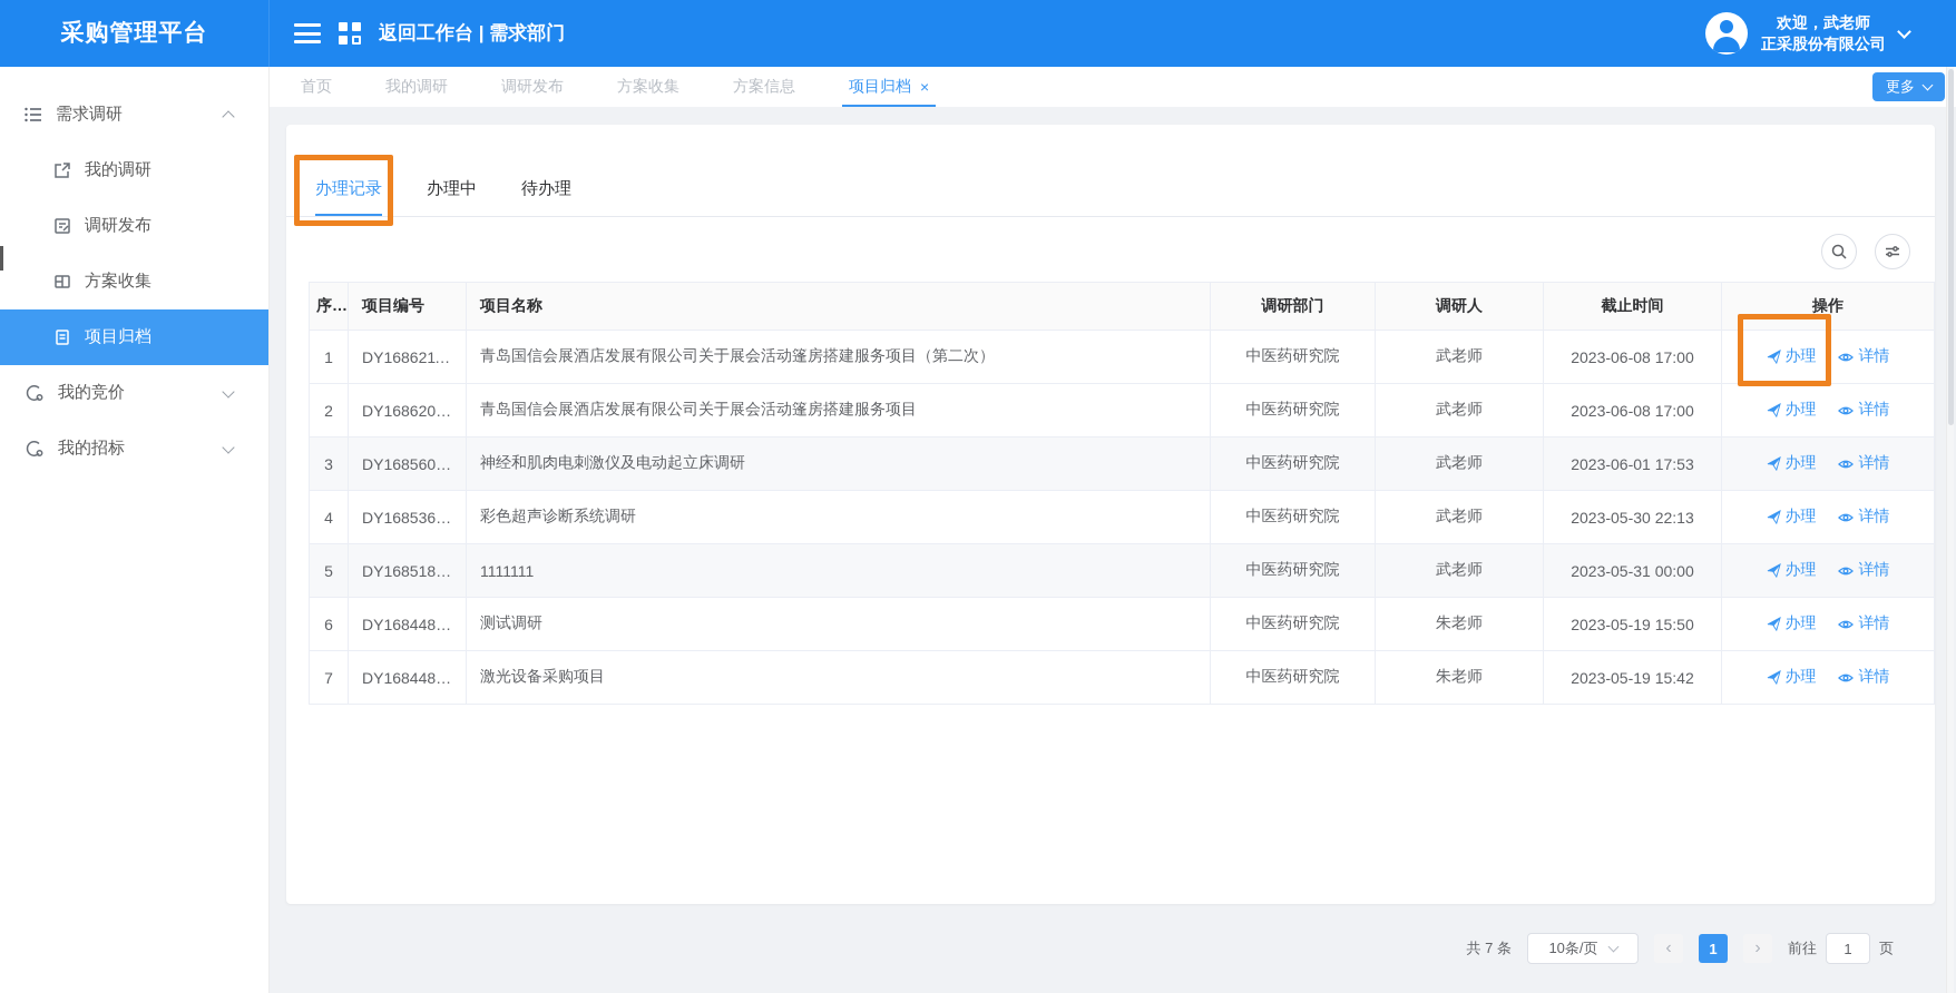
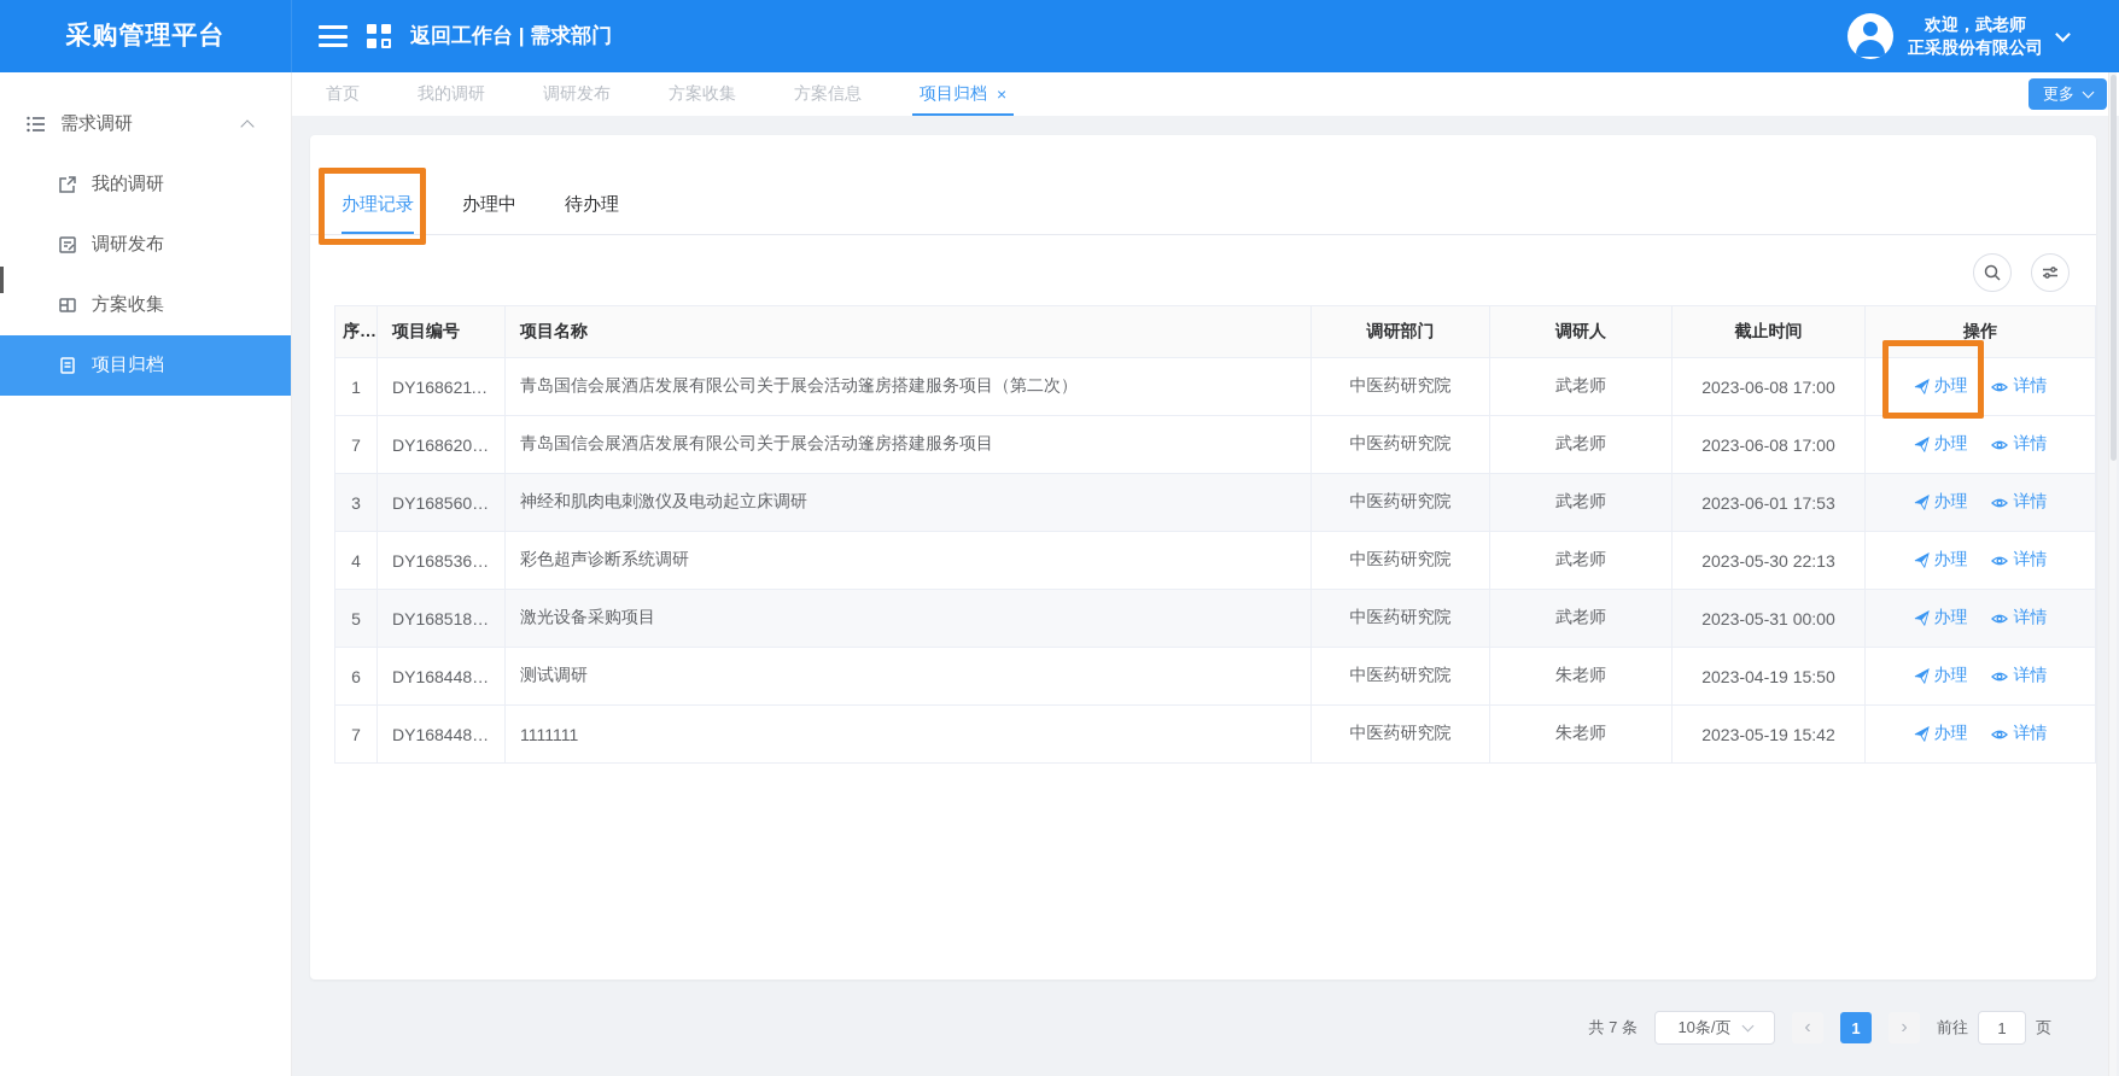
  采购管理平台
  返回工作台 | 需求部门
  欢迎，武老师
  正采股份有限公司
  需求调研
  我的调研
  调研发布
  方案收集
  项目归档
- 我的竞价
- 我的招标
  首页
  我的调研
  调研发布
  方案收集
  方案信息
  项目归档
  ×
  更多
  办理记录
  办理中
  待办理
  序号	项目编号	项目名称	调研部门	调研人	截止时间	操作
  1	DY1686211561	青岛国信会展酒店发展有限公司关于展会活动篷房搭建服务项目（第二次）	中医药研究院	武老师	2023-06-08 17:00	办理 详情
- 2	DY168620972	青岛国信会展酒店发展有限公司关于展会活动篷房搭建服务项目	中医药研究院	武老师	2023-06-08 17:00	办理 详情
+ 7	DY168620972	青岛国信会展酒店发展有限公司关于展会活动篷房搭建服务项目	中医药研究院	武老师	2023-06-08 17:00	办理 详情
  3	DY168560887	神经和肌肉电刺激仪及电动起立床调研	中医药研究院	武老师	2023-06-01 17:53	办理 详情
  4	DY168536958	彩色超声诊断系统调研	中医药研究院	武老师	2023-05-30 22:13	办理 详情
- 5	DY168518082	1111111	中医药研究院	武老师	2023-05-31 00:00	办理 详情
+ 5	DY168518082	激光设备采购项目	中医药研究院	武老师	2023-05-31 00:00	办理 详情
- 6	DY168448250	测试调研	中医药研究院	朱老师	2023-05-19 15:50	办理 详情
+ 6	DY168448250	测试调研	中医药研究院	朱老师	2023-04-19 15:50	办理 详情
- 7	DY168448212	激光设备采购项目	中医药研究院	朱老师	2023-05-19 15:42	办理 详情
+ 7	DY168448212	1111111	中医药研究院	朱老师	2023-05-19 15:42	办理 详情
  共 7 条
  10条/页
  ‹
  1
  ›
  前往
  1
  页
